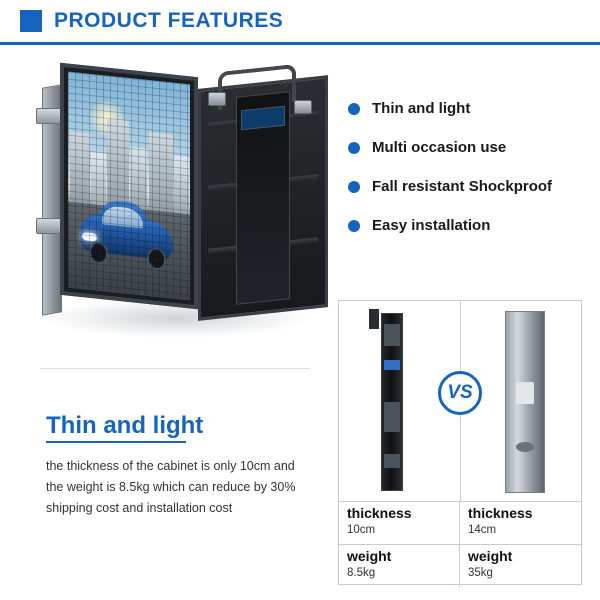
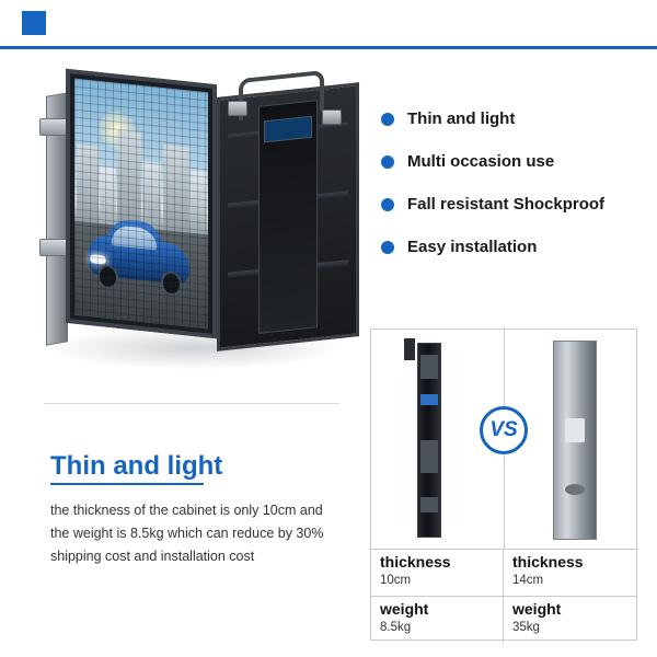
- PRODUCT FEATURES
  Thin and light
  Multi occasion use
  Fall resistant Shockproof
  Easy installation
  Thin and light
  the thickness of the cabinet is only 10cm and the weight is 8.5kg which can reduce by 30% shipping cost and installation cost
  VS
  thickness
  10cm
  thickness
  14cm
  weight
  8.5kg
  weight
  35kg
